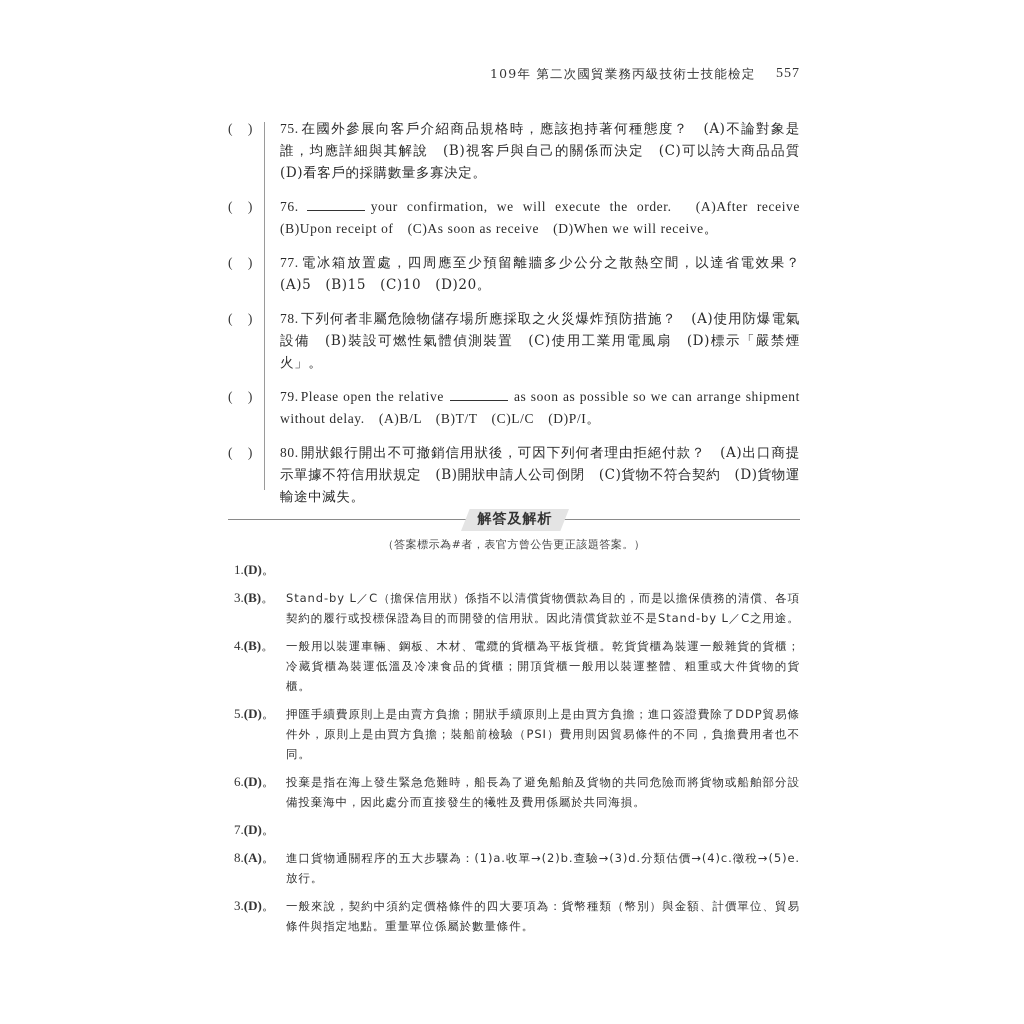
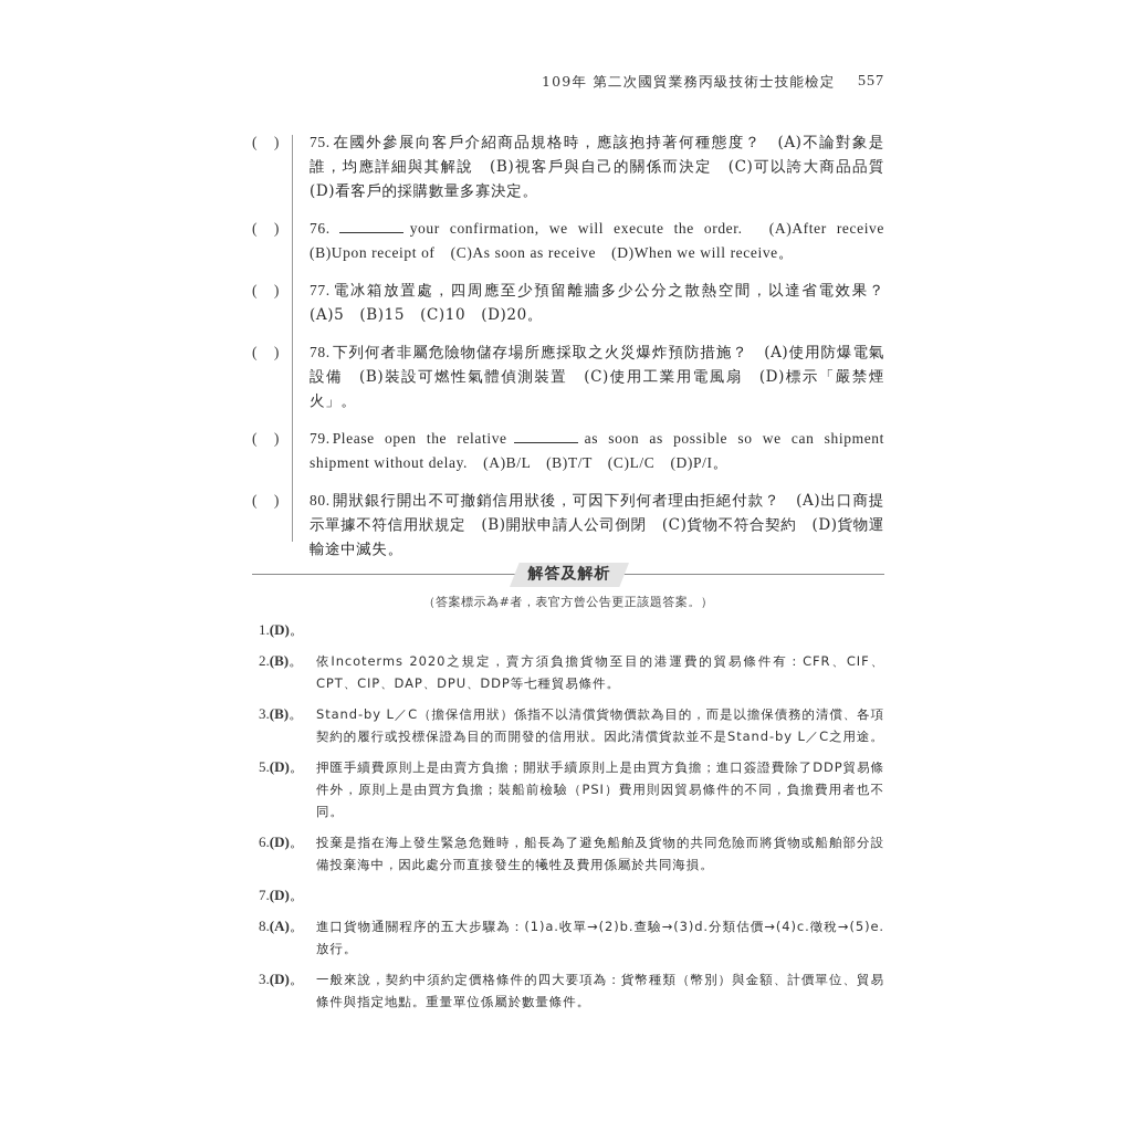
  109年 第二次國貿業務丙級技術士技能檢定
  557
  ( )
  75. 在國外參展向客戶介紹商品規格時，應該抱持著何種態度？ (A)不論對象是誰，均應詳細與其解說 (B)視客戶與自己的關係而決定 (C)可以誇大商品品質 (D)看客戶的採購數量多寡決定。
  ( )
  76. your confirmation, we will execute the order. (A)After receive (B)Upon receipt of (C)As soon as receive (D)When we will receive。
  ( )
  77. 電冰箱放置處，四周應至少預留離牆多少公分之散熱空間，以達省電效果？ (A)5 (B)15 (C)10 (D)20。
  ( )
  78. 下列何者非屬危險物儲存場所應採取之火災爆炸預防措施？ (A)使用防爆電氣設備 (B)裝設可燃性氣體偵測裝置 (C)使用工業用電風扇 (D)標示「嚴禁煙火」。
  ( )
- 79. Please open the relative as soon as possible so we can arrange shipment without delay. (A)B/L (B)T/T (C)L/C (D)P/I。
+ 79. Please open the relative as soon as possible so we can shipment shipment without delay. (A)B/L (B)T/T (C)L/C (D)P/I。
  ( )
  80. 開狀銀行開出不可撤銷信用狀後，可因下列何者理由拒絕付款？ (A)出口商提示單據不符信用狀規定 (B)開狀申請人公司倒閉 (C)貨物不符合契約 (D)貨物運輸途中滅失。
  解答及解析
  （答案標示為#者，表官方曾公告更正該題答案。）
  1.(D)。
+ 2.(B)。
+ 依Incoterms 2020之規定，賣方須負擔貨物至目的港運費的貿易條件有：CFR、CIF、CPT、CIP、DAP、DPU、DDP等七種貿易條件。
  3.(B)。
  Stand-by L／C（擔保信用狀）係指不以清償貨物價款為目的，而是以擔保債務的清償、各項契約的履行或投標保證為目的而開發的信用狀。因此清償貨款並不是Stand-by L／C之用途。
- 4.(B)。
- 一般用以裝運車輛、鋼板、木材、電纜的貨櫃為平板貨櫃。乾貨貨櫃為裝運一般雜貨的貨櫃；冷藏貨櫃為裝運低溫及冷凍食品的貨櫃；開頂貨櫃一般用以裝運整體、粗重或大件貨物的貨櫃。
  5.(D)。
  押匯手續費原則上是由賣方負擔；開狀手續原則上是由買方負擔；進口簽證費除了DDP貿易條件外，原則上是由買方負擔；裝船前檢驗（PSI）費用則因貿易條件的不同，負擔費用者也不同。
  6.(D)。
  投棄是指在海上發生緊急危難時，船長為了避免船舶及貨物的共同危險而將貨物或船舶部分設備投棄海中，因此處分而直接發生的犧牲及費用係屬於共同海損。
  7.(D)。
  8.(A)。
  進口貨物通關程序的五大步驟為：(1)a.收單→(2)b.查驗→(3)d.分類估價→(4)c.徵稅→(5)e.放行。
  3.(D)。
  一般來說，契約中須約定價格條件的四大要項為：貨幣種類（幣別）與金額、計價單位、貿易條件與指定地點。重量單位係屬於數量條件。
